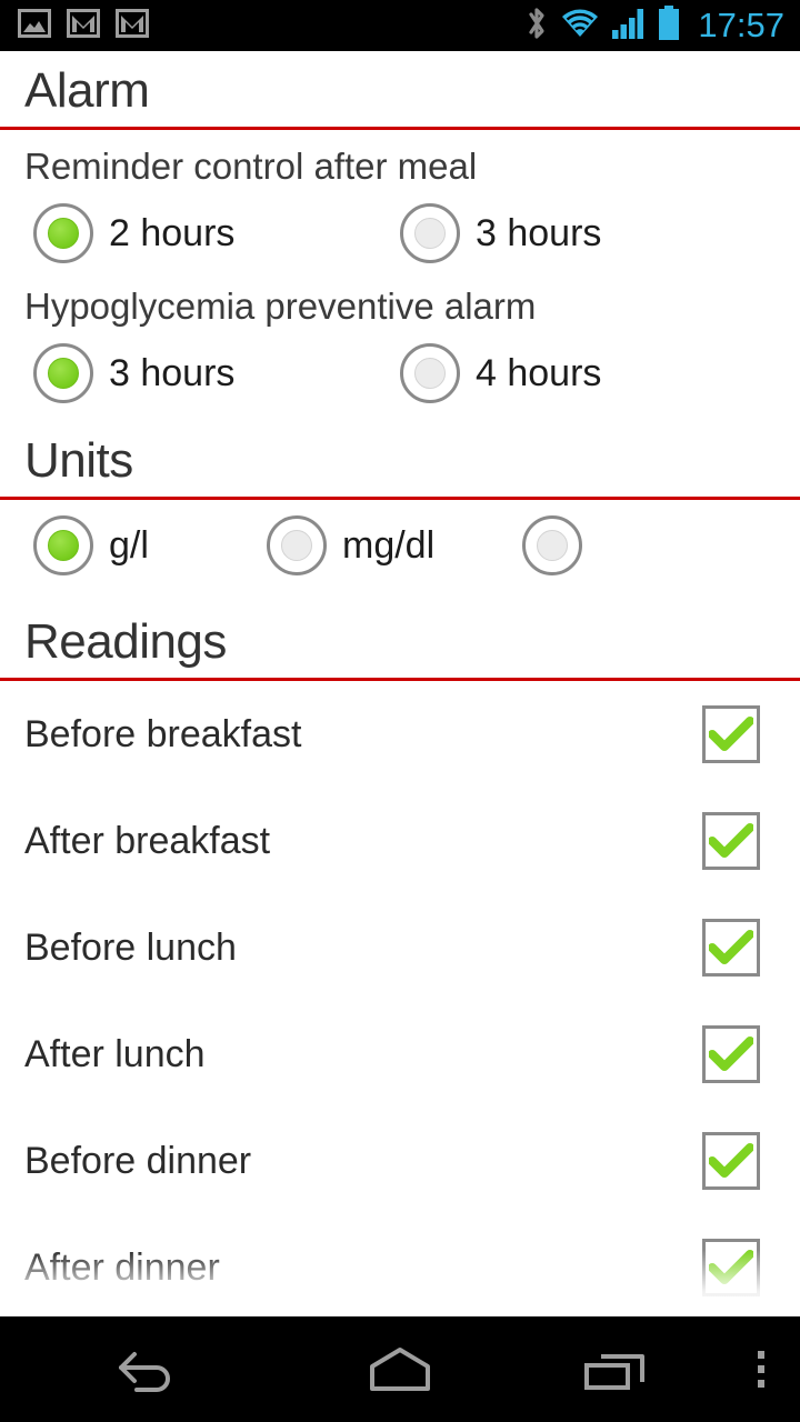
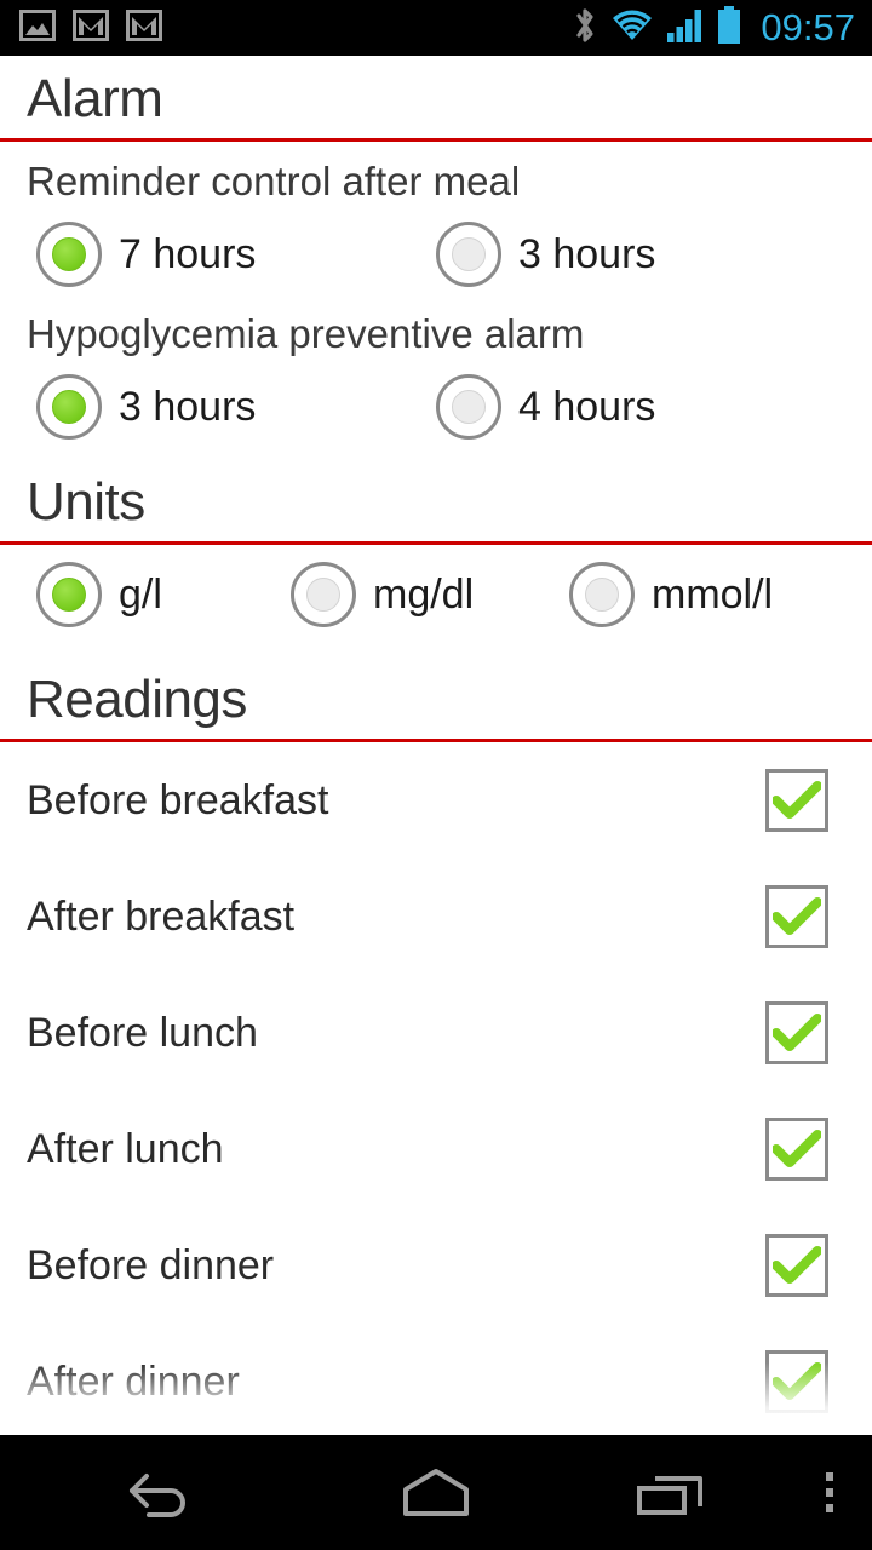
- 17:57
+ 09:57
  Alarm
  Reminder control after meal
- 2 hours
+ 7 hours
  3 hours
  Hypoglycemia preventive alarm
  3 hours
  4 hours
  Units
  g/l
  mg/dl
+ mmol/l
  Readings
  Before breakfast
  After breakfast
  Before lunch
  After lunch
  Before dinner
